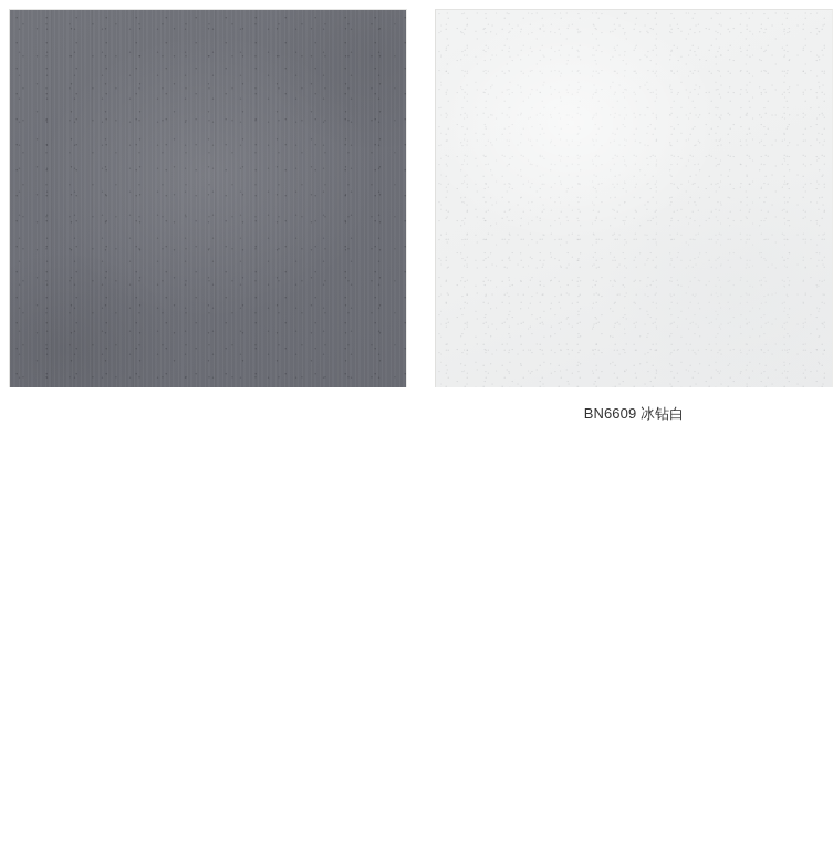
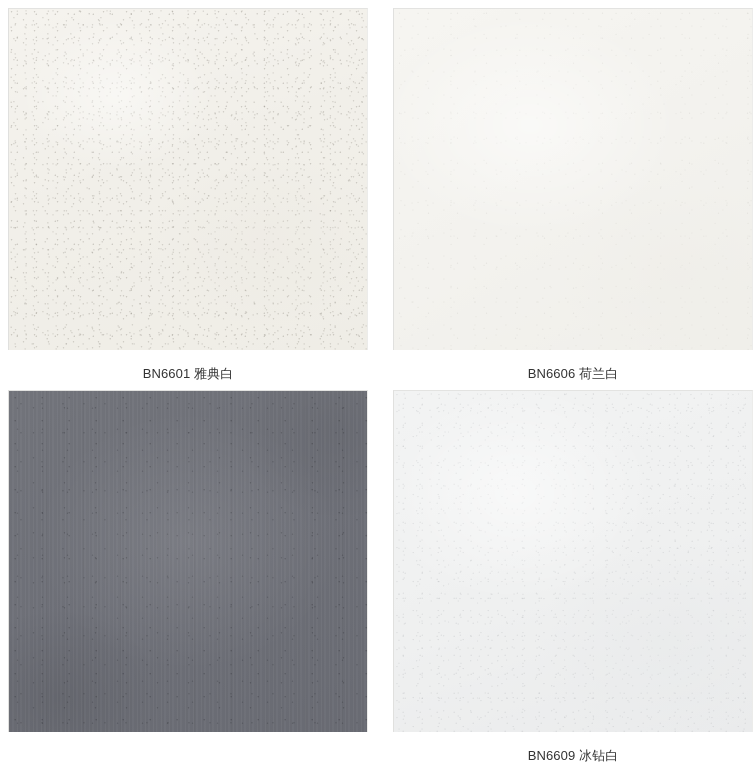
+ BN6601 雅典白
+ BN6606 荷兰白
  BN6609 冰钻白
